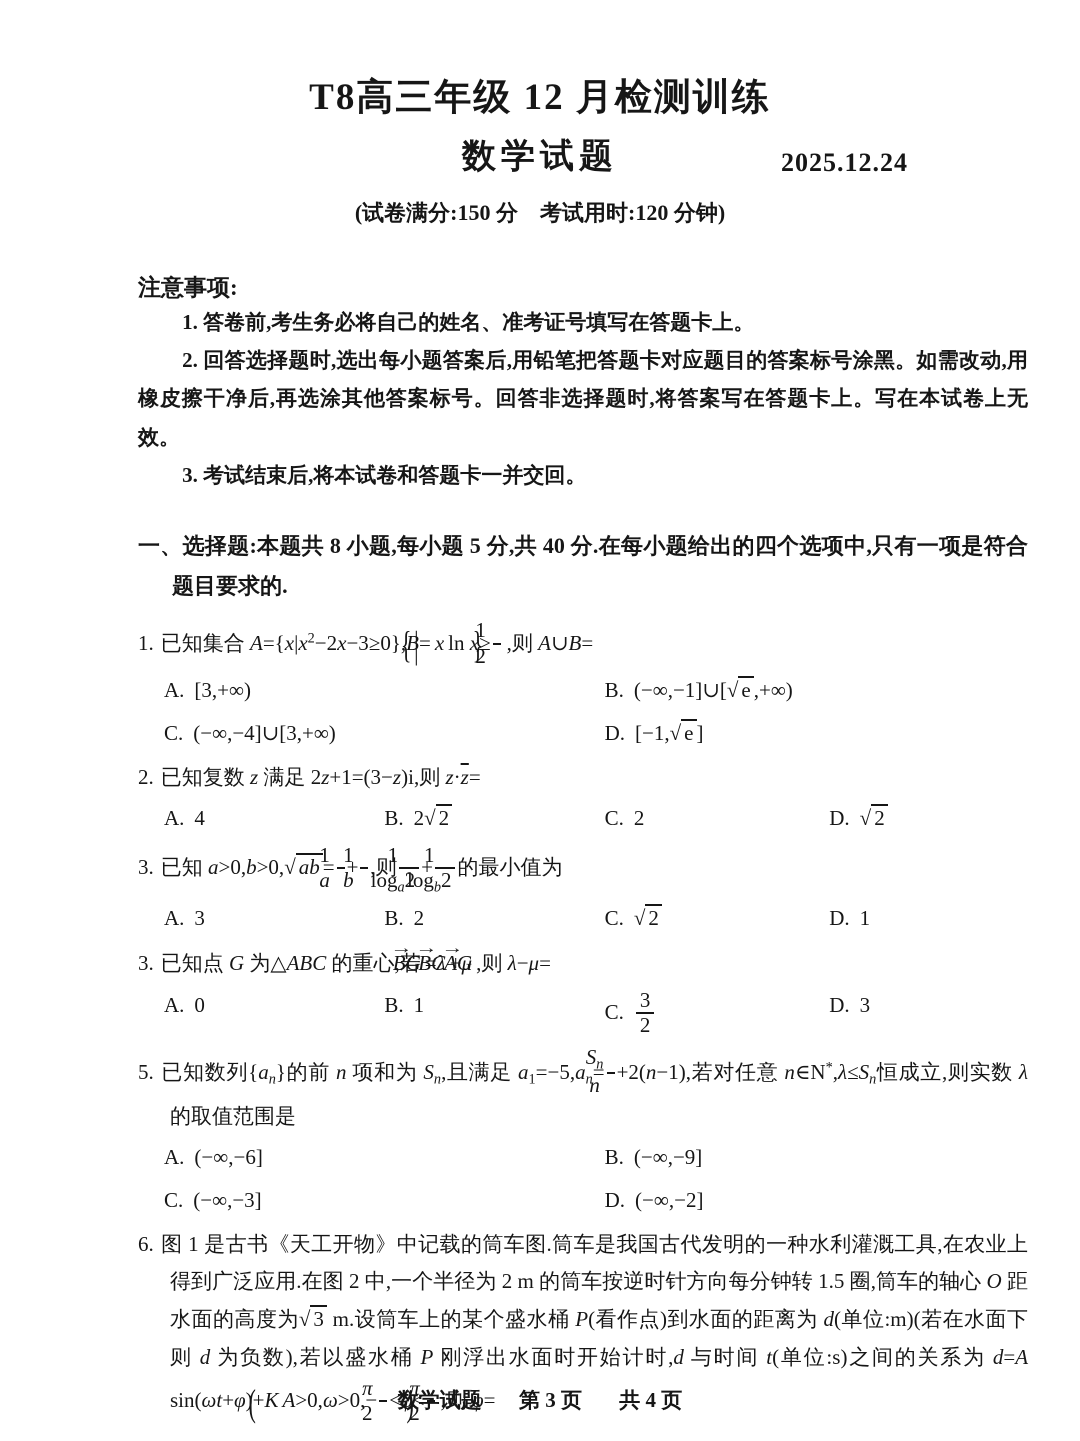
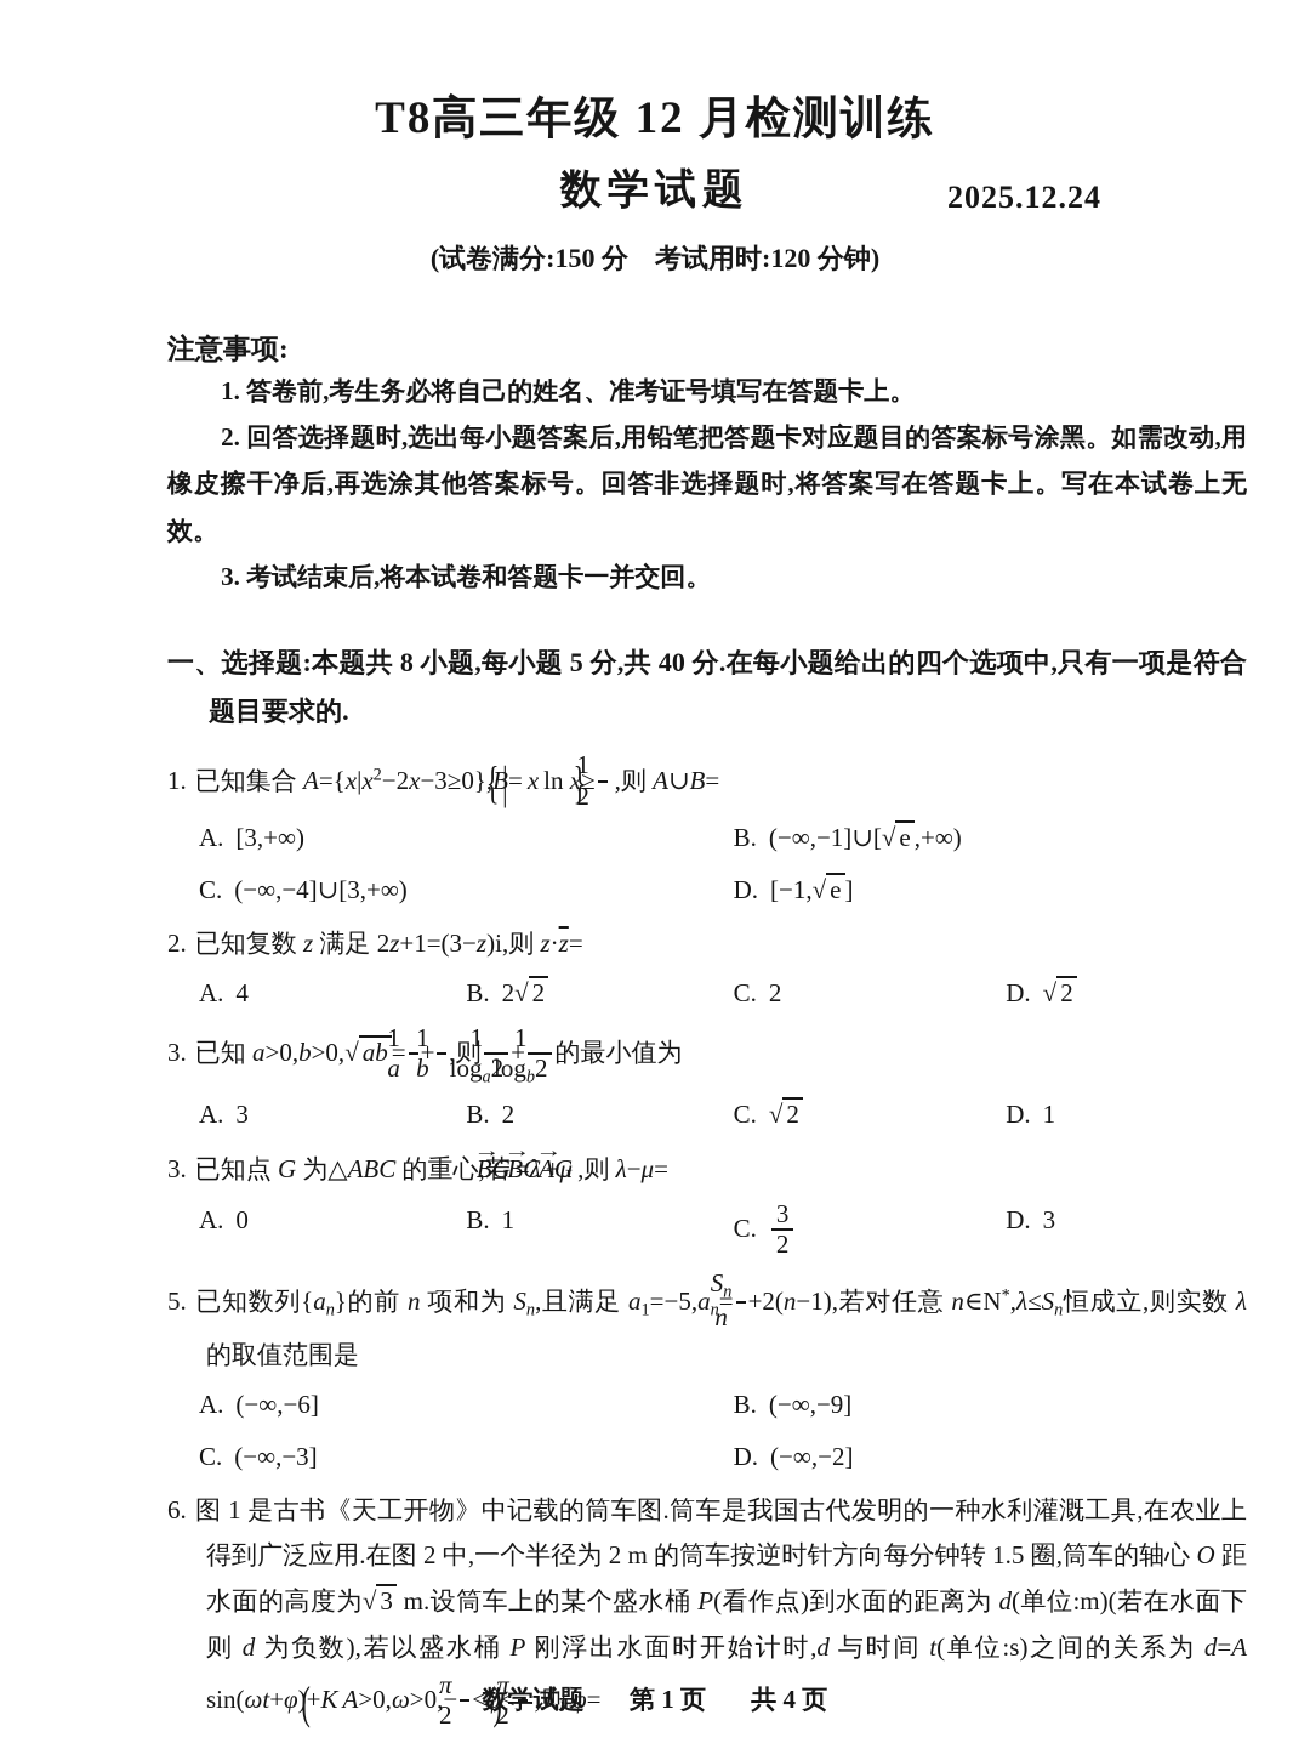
  T8高三年级 12 月检测训练
  数学试题
  2025.12.24
  (试卷满分:150 分 考试用时:120 分钟)
  注意事项:
  1. 答卷前,考生务必将自己的姓名、准考证号填写在答题卡上。
  2. 回答选择题时,选出每小题答案后,用铅笔把答题卡对应题目的答案标号涂黑。如需改动,用橡皮擦干净后,再选涂其他答案标号。回答非选择题时,将答案写在答题卡上。写在本试卷上无效。
  3. 考试结束后,将本试卷和答题卡一并交回。
  一、选择题:本题共 8 小题,每小题 5 分,共 40 分.在每小题给出的四个选项中,只有一项是符合题目要求的.
  1. 已知集合 A={x|x2−2x−3≥0},B={ x| ln x≥
  1
  2
  } ,则 A∪B=
  A. [3,+∞)
  B. (−∞,−1]∪[√ e ,+∞)
  C. (−∞,−4]∪[3,+∞)
  D. [−1,√ e ]
  2. 已知复数 z 满足 2z+1=(3−z)i,则 z·z=
  A. 4
  B. 2√ 2
  C. 2
  D. √ 2
  3. 已知 a>0,b>0,√ ab =
  1
  a
  +
  1
  b
  ,则
  1
  loga2
  +
  1
  logb2
  的最小值为
  A. 3
  B. 2
  C. √ 2
  D. 1
  3. 已知点 G 为△ABC 的重心,若
  →
  BG
  =λ
  →
  BC
  +μ
  →
  AG
  ,则 λ−μ=
  A. 0
  B. 1
  C.
  3
  2
  D. 3
  5. 已知数列{an}的前 n 项和为 Sn,且满足 a1=−5,an=
  Sn
  n
  +2(n−1),若对任意 n∈N*,λ≤Sn恒成立,则实数 λ 的取值范围是
  A. (−∞,−6]
  B. (−∞,−9]
  C. (−∞,−3]
  D. (−∞,−2]
  6. 图 1 是古书《天工开物》中记载的筒车图.筒车是我国古代发明的一种水利灌溉工具,在农业上得到广泛应用.在图 2 中,一个半径为 2 m 的筒车按逆时针方向每分钟转 1.5 圈,筒车的轴心 O 距水面的高度为√ 3 m.设筒车上的某个盛水桶 P(看作点)到水面的距离为 d(单位:m)(若在水面下则 d 为负数),若以盛水桶 P 刚浮出水面时开始计时,d 与时间 t(单位:s)之间的关系为 d=A sin(ωt+φ)+K A>0,ω>0,−
  π
  2
  <φ<
  π
  2
  ,则 φ=
- 数学试题 第 3 页 共 4 页
+ 数学试题 第 1 页 共 4 页
